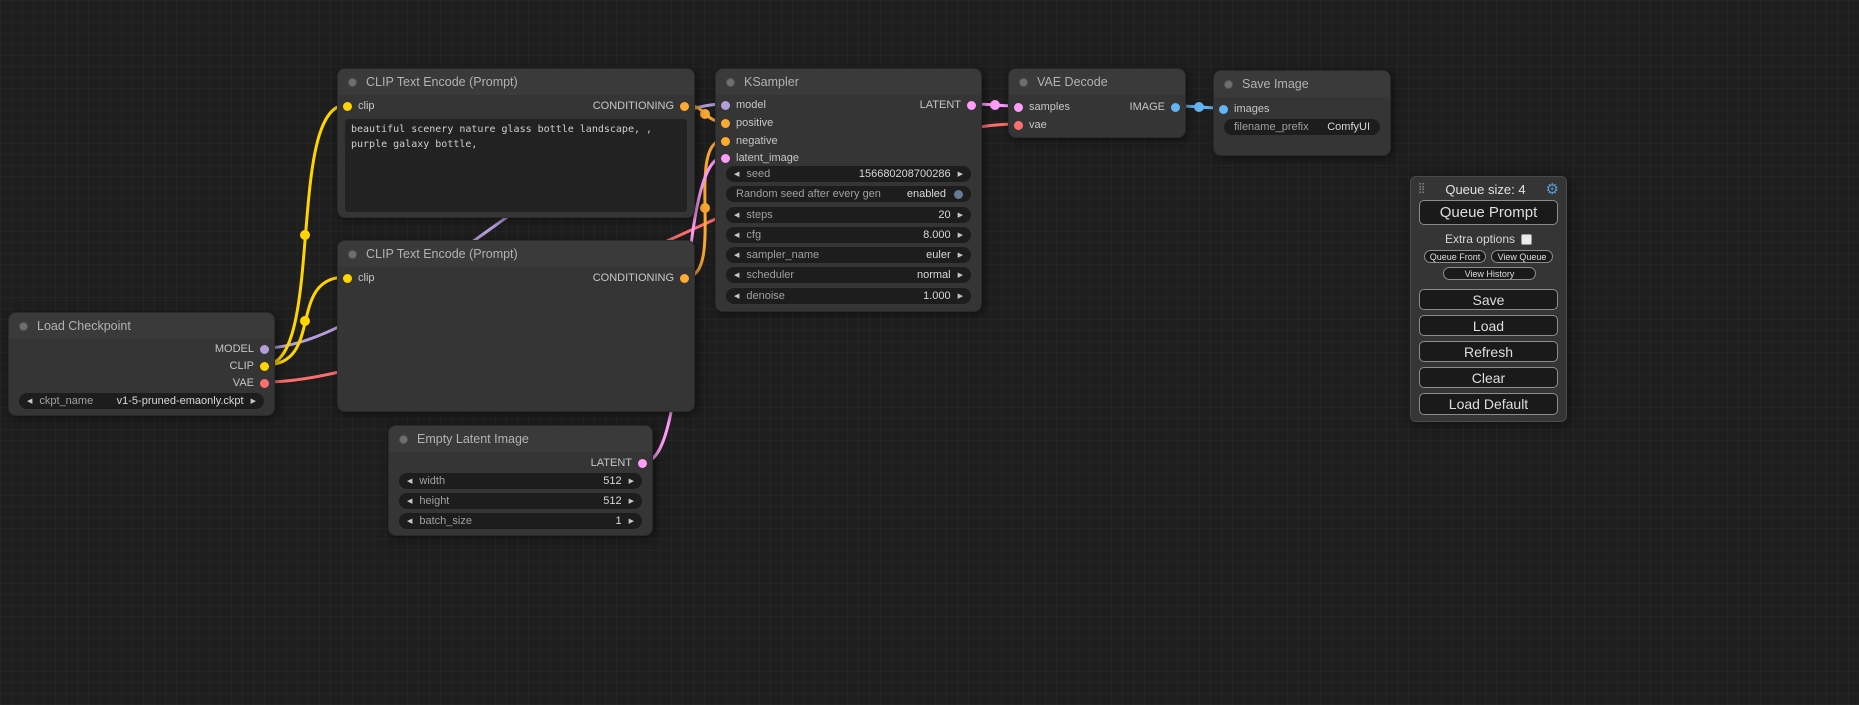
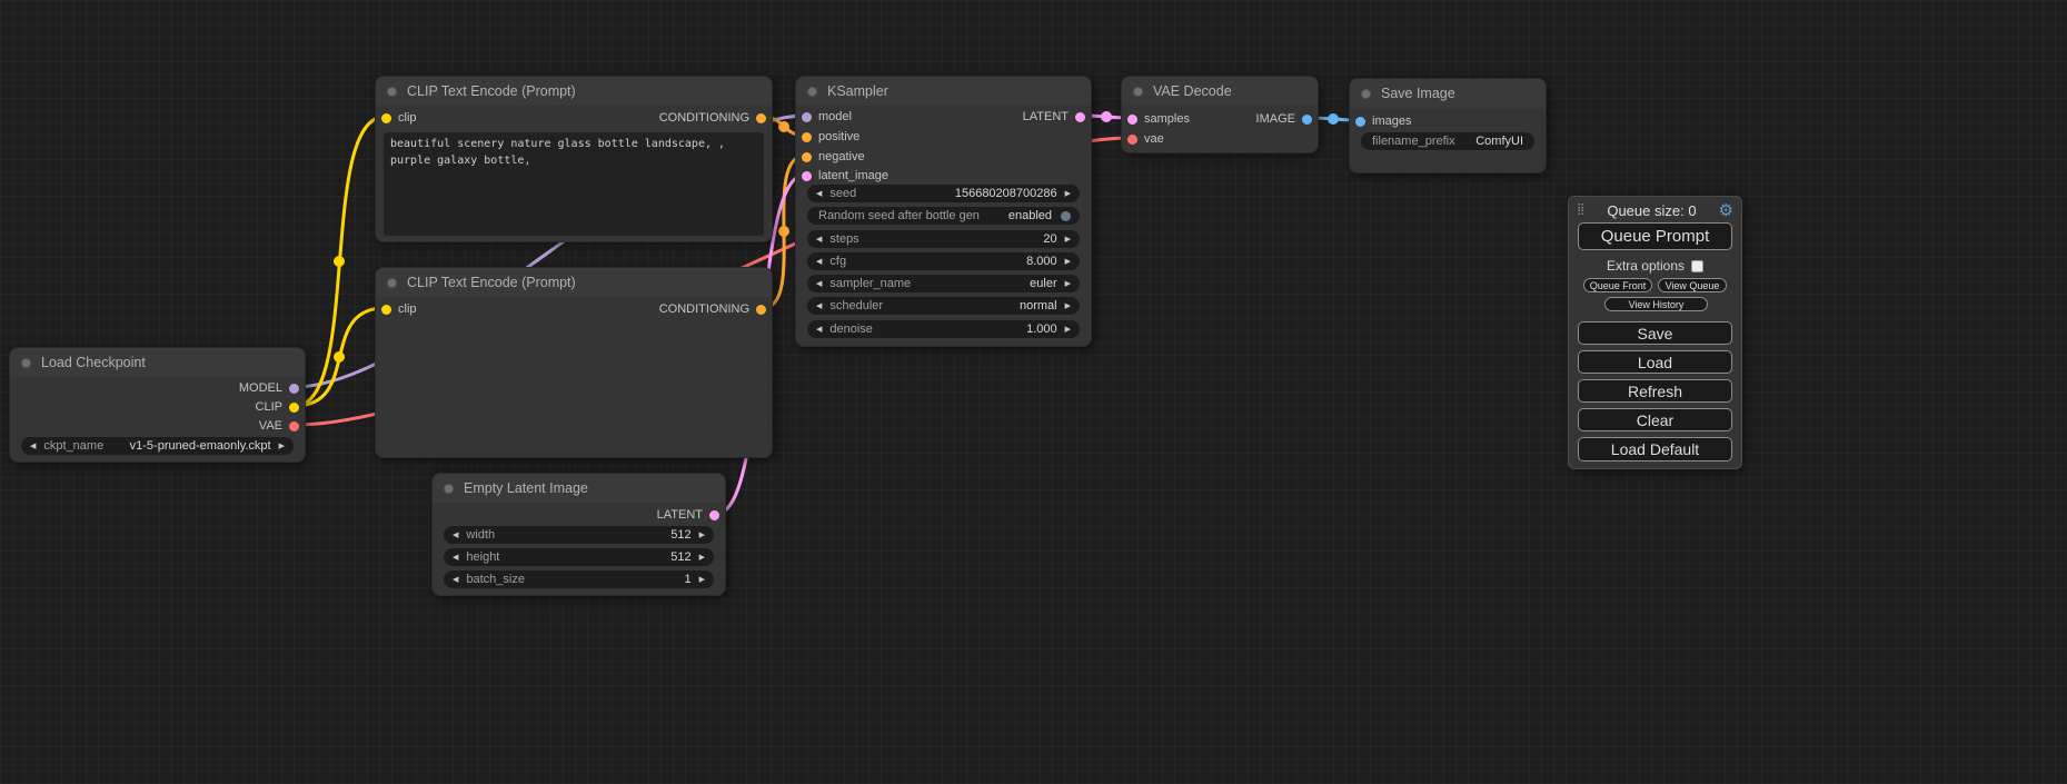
  Load Checkpoint
  MODEL
  CLIP
  VAE
  ckpt_name
  v1-5-pruned-emaonly.ckpt
  CLIP Text Encode (Prompt)
  clip
  CONDITIONING
  beautiful scenery nature glass bottle landscape, , purple galaxy bottle,
  CLIP Text Encode (Prompt)
  clip
  CONDITIONING
  Empty Latent Image
  LATENT
  width
  512
  height
  512
  batch_size
  1
  KSampler
  model
  positive
  negative
  latent_image
  LATENT
  seed
  156680208700286
- Random seed after every gen
+ Random seed after bottle gen
  enabled
  steps
  20
  cfg
  8.000
  sampler_name
  euler
  scheduler
  normal
  denoise
  1.000
  VAE Decode
  samples
  vae
  IMAGE
  Save Image
  images
  filename_prefix
  ComfyUI
  ⣿
- Queue size: 4
+ Queue size: 0
  ⚙
  Queue Prompt
  Extra options
  Queue Front
  View Queue
  View History
  Save
  Load
  Refresh
  Clear
  Load Default
